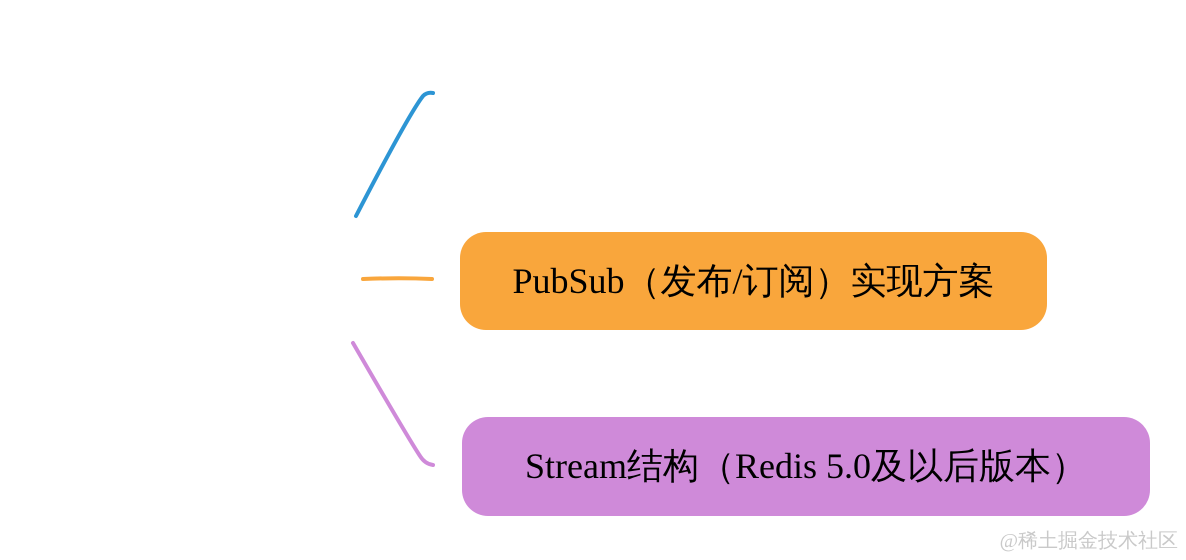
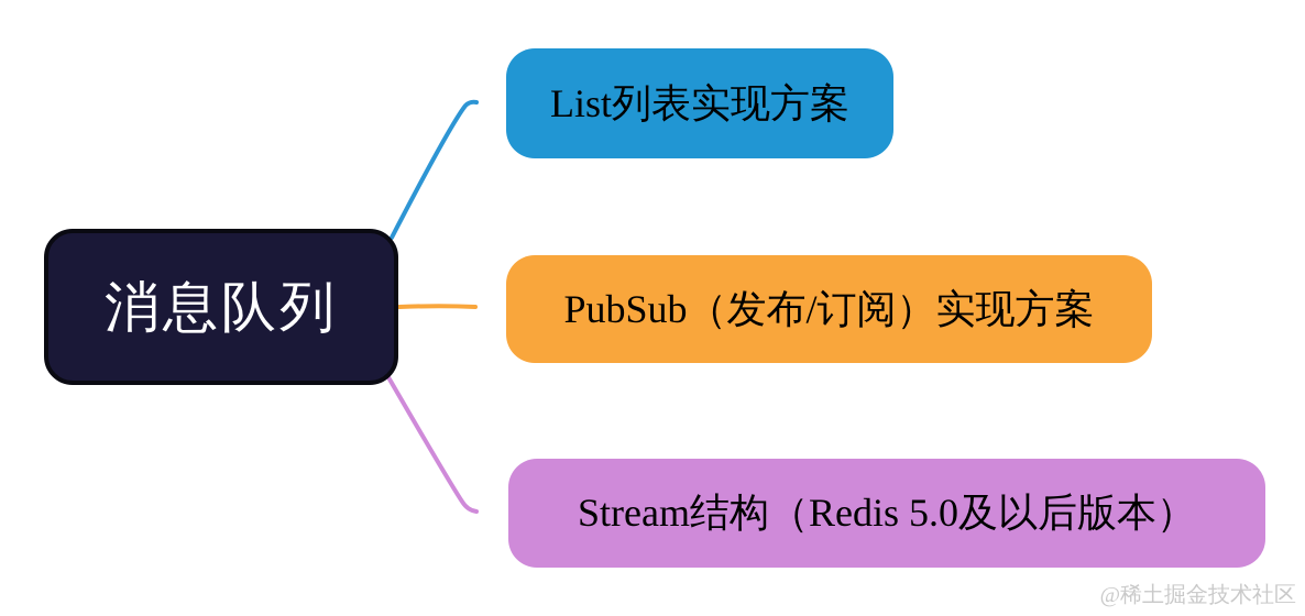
+ 消息队列
+ List列表实现方案
  PubSub（发布/订阅）实现方案
  Stream结构（Redis 5.0及以后版本）
  @稀土掘金技术社区
